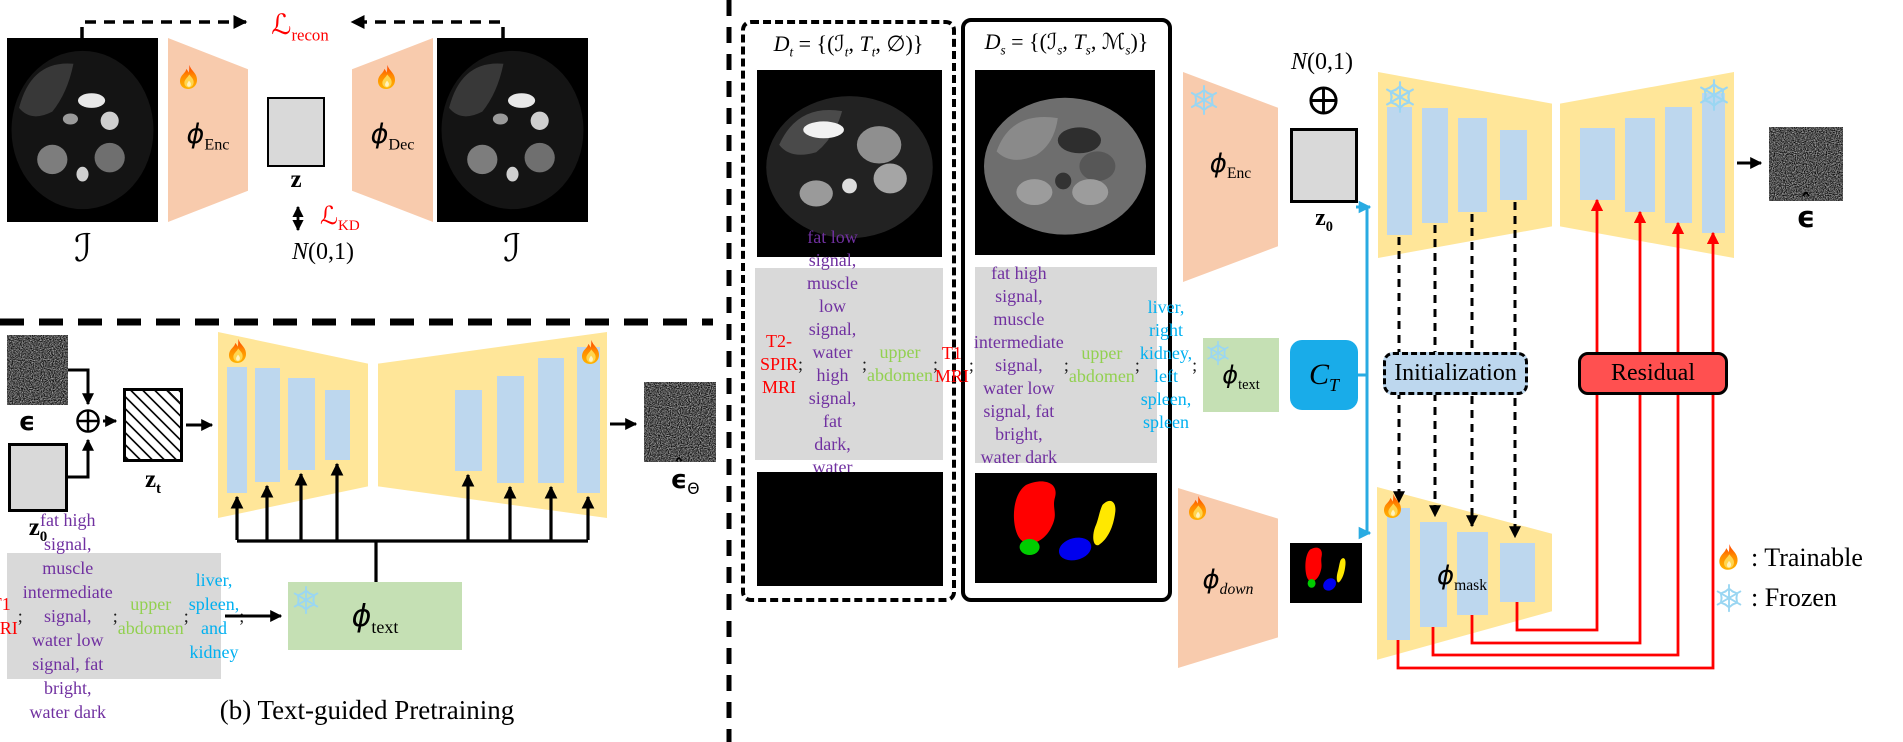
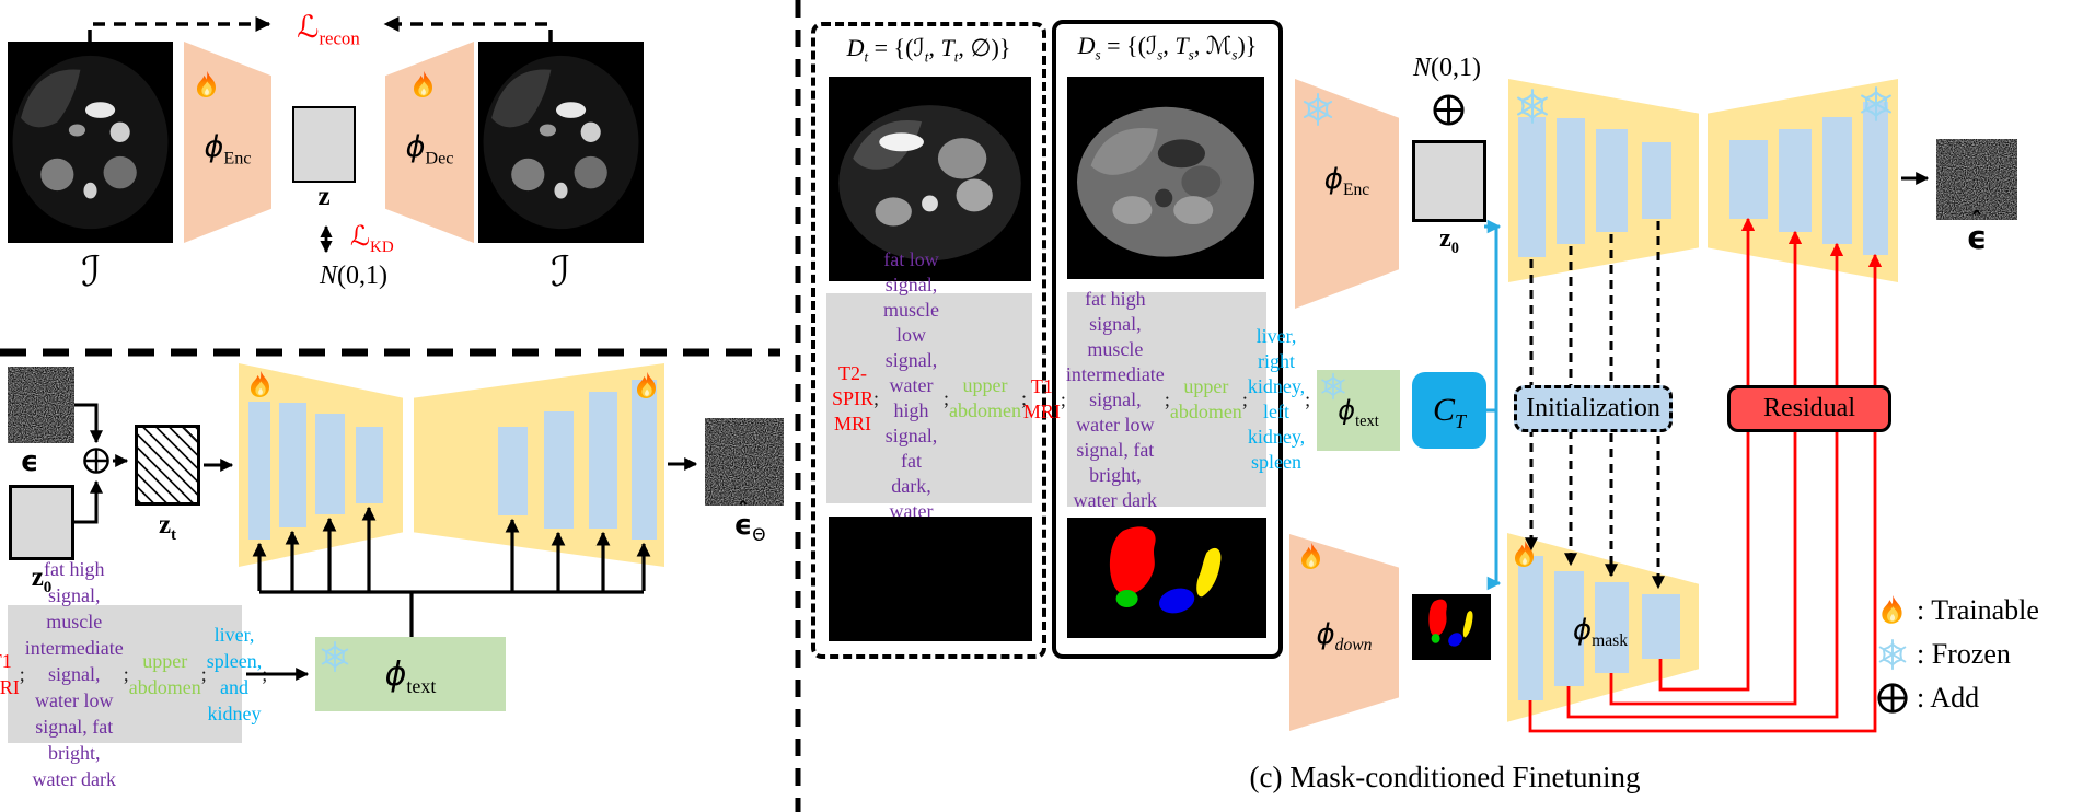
  ℐ
  ϕEnc
  ℒrecon
  z
  ℒKD
  N(0,1)
  ϕDec
  ℐ
  ϵ
  z0
  zt
  ϵΘ
  ;
  fat high signal, muscle intermediate signal, water low signal, fat bright, water dark
  ;
  upper abdomen
  ;
  liver, spleen, and kidney
  ϕtext
- (b) Text-guided Pretraining
  Dt = {(ℐt, Tt, ∅)}
  T2-SPIR MRI
  ;
  fat low signal, muscle low signal, water high signal, fat dark, water
  ;
  upper abdomen
  ;
  Ds = {(ℐs, Ts, ℳs)}
  T1 MRI
  ;
  fat high signal, muscle intermediate signal, water low signal, fat bright, water dark
  ;
  upper abdomen
  ;
- liver, right kidney, left spleen, spleen
+ liver, right kidney, left kidney, spleen
  ;
  ϕEnc
  N(0,1)
  z0
  ϵ
  ϕtext
  CT
  ϕdown
  ϕmask
  Initialization
  Residual
  : Trainable
  : Frozen
+ : Add
+ (c) Mask-conditioned Finetuning
